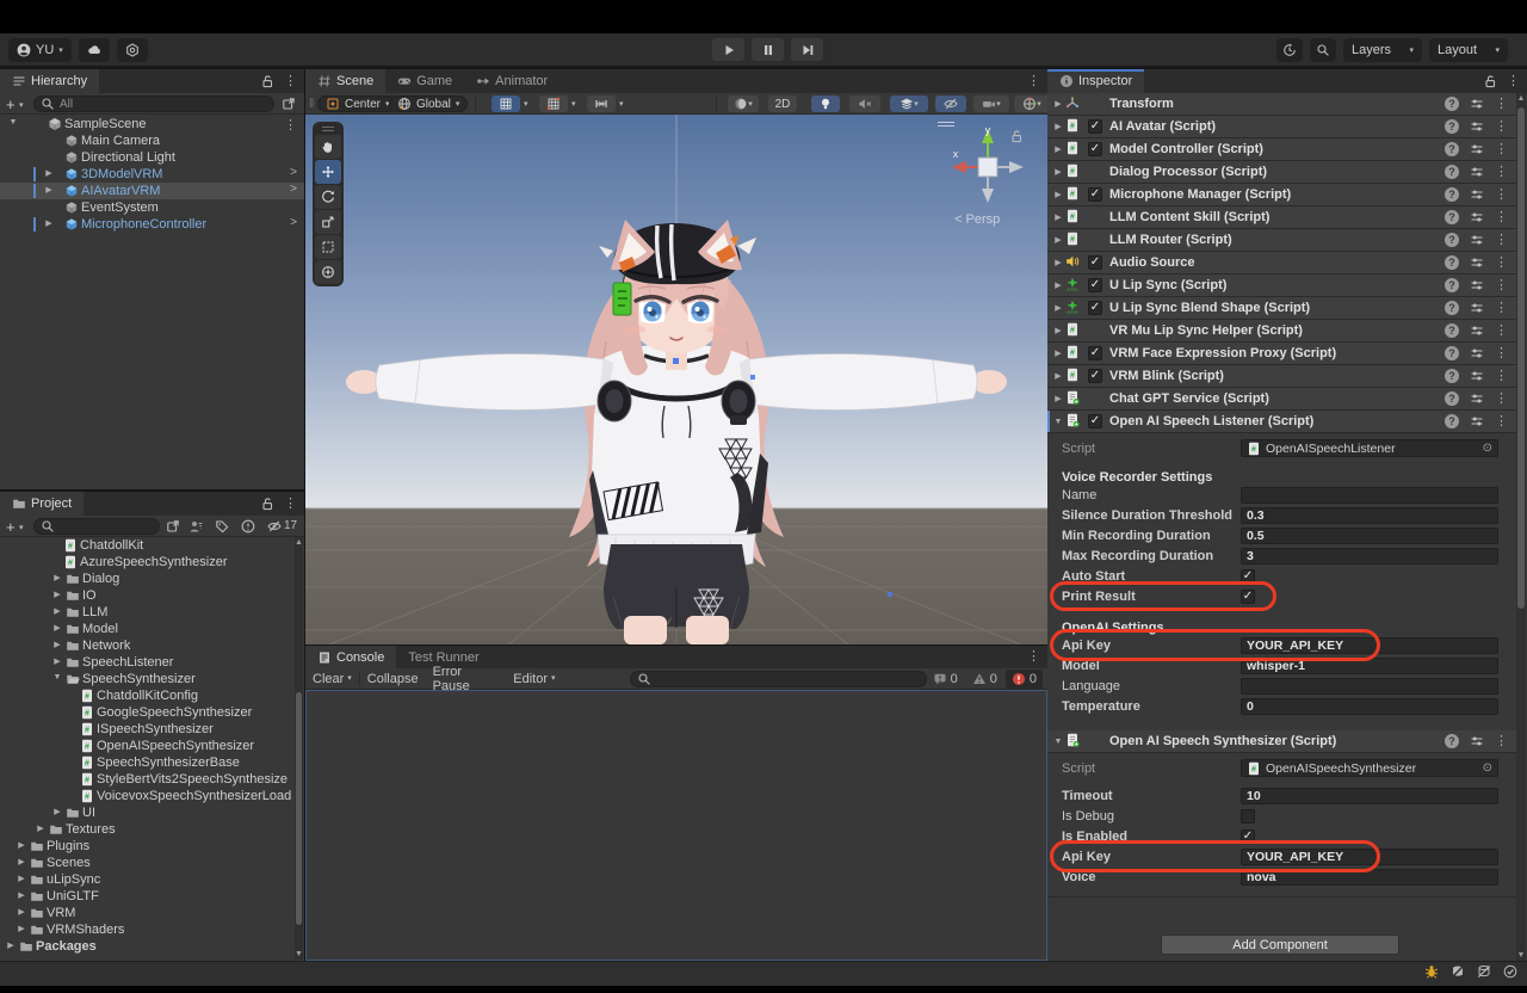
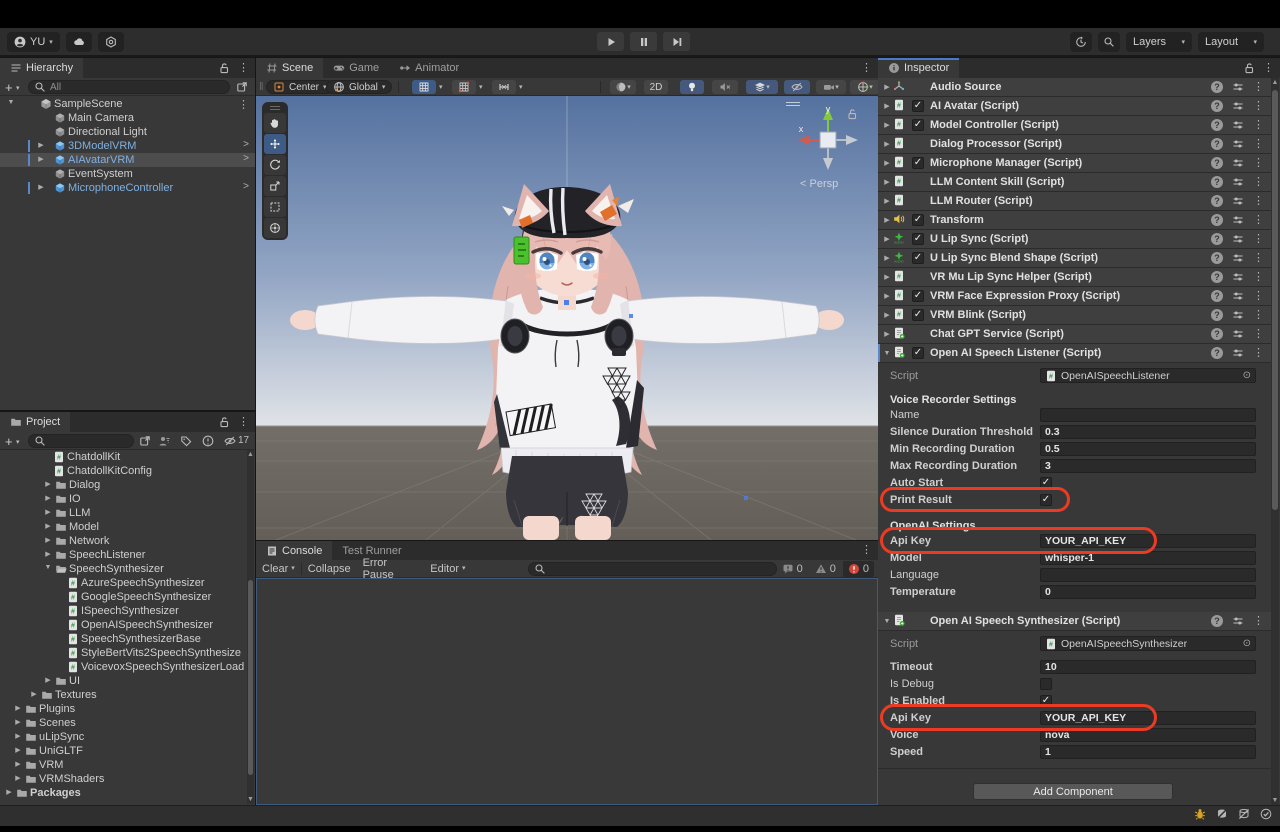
  YU
  Layers
  Layout
  Hierarchy
  ⋮
  +
  All
  SampleScene
  ⋮
  Main Camera
  Directional Light
  3DModelVRM
  >
  AIAvatarVRM
  >
  EventSystem
  MicrophoneController
  >
  Project
  ⋮
  +
  17
  ChatdollKit
- AzureSpeechSynthesizer
+ ChatdollKitConfig
  Dialog
  IO
  LLM
  Model
  Network
  SpeechListener
  SpeechSynthesizer
- ChatdollKitConfig
+ AzureSpeechSynthesizer
  GoogleSpeechSynthesizer
  ISpeechSynthesizer
  OpenAISpeechSynthesizer
  SpeechSynthesizerBase
  StyleBertVits2SpeechSynthesize
  VoicevoxSpeechSynthesizerLoad
  UI
  Textures
  Plugins
  Scenes
  uLipSync
  UniGLTF
  VRM
  VRMShaders
  Packages
  Scene
  Game
  Animator
  ⋮
  ‖
  Center
  Global
  2D
  y
  x
  < Persp
  Console
  Test Runner
  ⋮
  Clear
  Collapse
  Error Pause
  Editor
  0
  0
  0
  Inspector
  ⋮
- Transform
+ Audio Source
  ?
  ⋮
  ✓
  AI Avatar (Script)
  ?
  ⋮
  ✓
  Model Controller (Script)
  ?
  ⋮
  Dialog Processor (Script)
  ?
  ⋮
  ✓
  Microphone Manager (Script)
  ?
  ⋮
  LLM Content Skill (Script)
  ?
  ⋮
  LLM Router (Script)
  ?
  ⋮
  ✓
- Audio Source
+ Transform
  ?
  ⋮
  ✓
  U Lip Sync (Script)
  ?
  ⋮
  ✓
  U Lip Sync Blend Shape (Script)
  ?
  ⋮
  VR Mu Lip Sync Helper (Script)
  ?
  ⋮
  ✓
  VRM Face Expression Proxy (Script)
  ?
  ⋮
  ✓
  VRM Blink (Script)
  ?
  ⋮
  Chat GPT Service (Script)
  ?
  ⋮
  ✓
  Open AI Speech Listener (Script)
  ?
  ⋮
  Script
  OpenAISpeechListener
  ⊙
  Voice Recorder Settings
  Name
  Silence Duration Threshold
  0.3
  Min Recording Duration
  0.5
  Max Recording Duration
  3
  Auto Start
  ✓
  Print Result
  ✓
  OpenAI Settings
  Api Key
  YOUR_API_KEY
  Model
  whisper-1
  Language
  Temperature
  0
  Open AI Speech Synthesizer (Script)
  ?
  ⋮
  Script
  OpenAISpeechSynthesizer
  ⊙
  Timeout
  10
  Is Debug
  Is Enabled
  ✓
  Api Key
  YOUR_API_KEY
  Voice
  nova
+ Speed
+ 1
  Add Component
